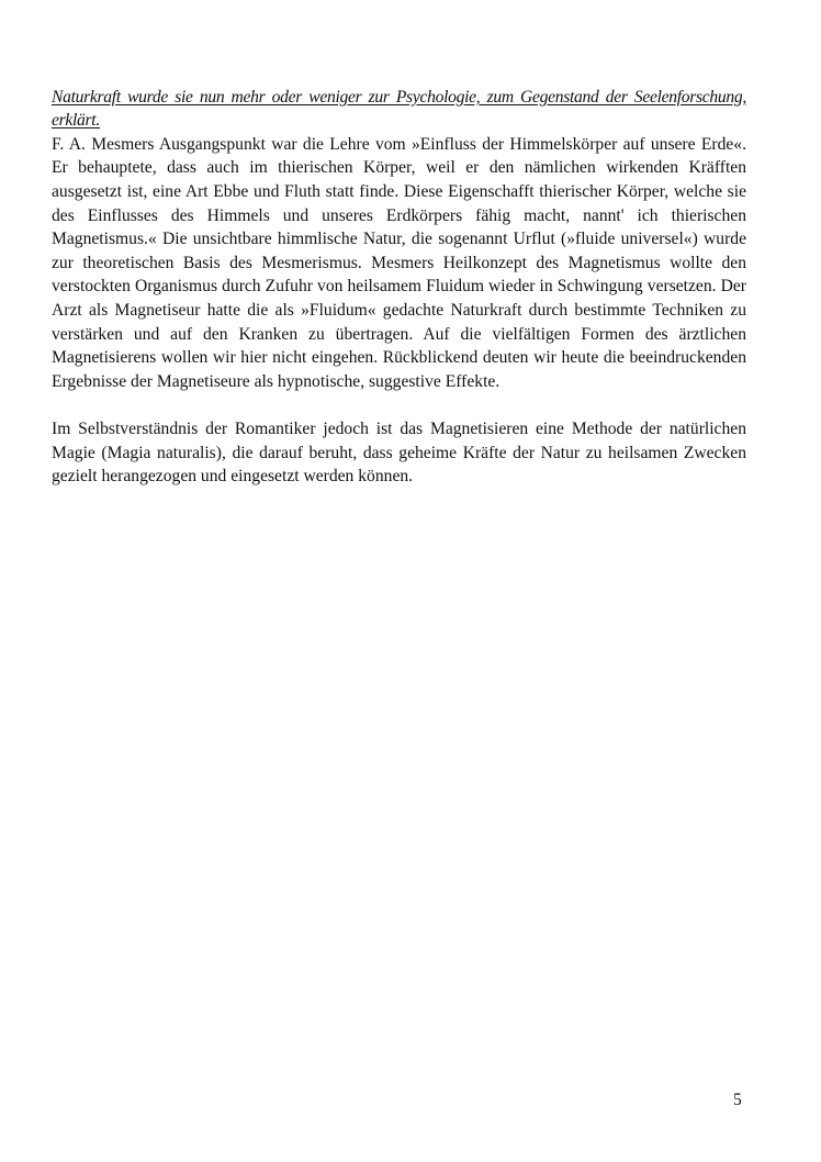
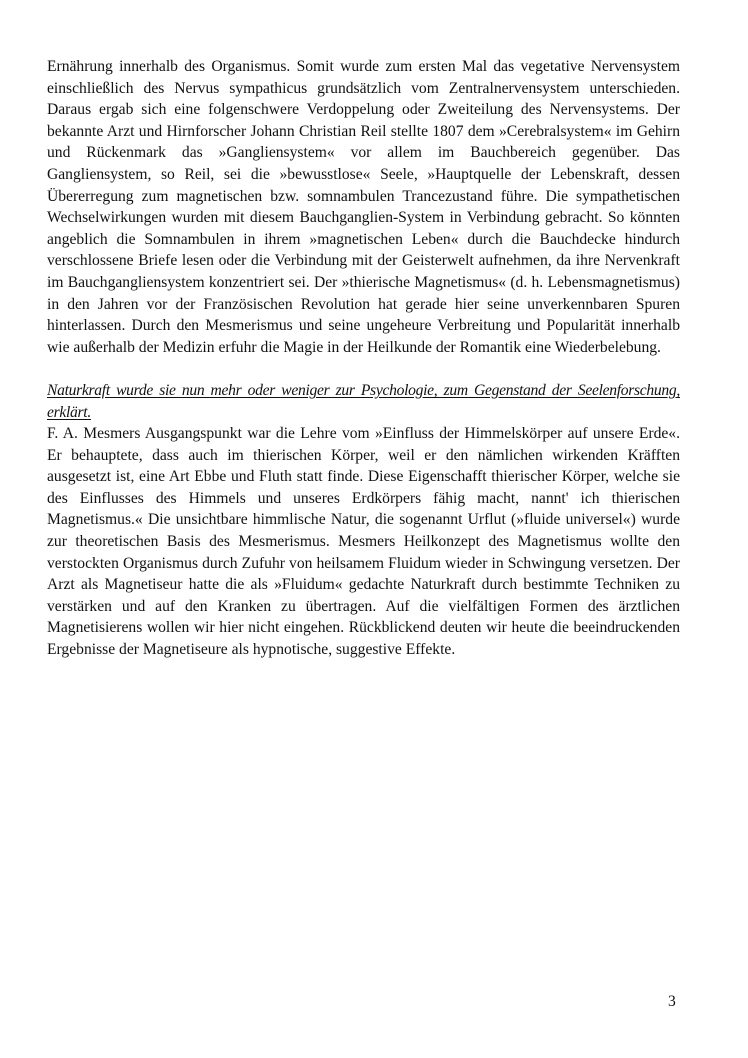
+ Ernährung innerhalb des Organismus. Somit wurde zum ersten Mal das vegetative Nervensystem einschließlich des Nervus sympathicus grundsätzlich vom Zentralnervensystem unterschieden. Daraus ergab sich eine folgenschwere Verdoppelung oder Zweiteilung des Nervensystems. Der bekannte Arzt und Hirnforscher Johann Christian Reil stellte 1807 dem »Cerebralsystem« im Gehirn und Rückenmark das »Gangliensystem« vor allem im Bauchbereich gegenüber. Das Gangliensystem, so Reil, sei die »bewusstlose« Seele, »Hauptquelle der Lebenskraft, dessen Übererregung zum magnetischen bzw. somnambulen Trancezustand führe. Die sympathetischen Wechselwirkungen wurden mit diesem Bauchganglien-System in Ver­bindung gebracht. So könnten angeblich die Somnambulen in ihrem »magnetischen Leben« durch die Bauchdecke hindurch verschlossene Briefe lesen oder die Verbindung mit der Geisterwelt aufnehmen, da ihre Nervenkraft im Bauchgangliensystem konzentriert sei. Der »thierische Magnetismus« (d. h. Lebensmagnetismus) in den Jahren vor der Französischen Revolution hat gerade hier seine unverkennbaren Spuren hinterlassen. Durch den Mesmerismus und seine ungeheure Verbreitung und Popularität innerhalb wie außerhalb der Medizin erfuhr die Magie in der Heilkunde der Romantik eine Wiederbelebung.
  Naturkraft wurde sie nun mehr oder weniger zur Psychologie, zum Gegenstand der Seelenforschung, erklärt.
  F. A. Mesmers Ausgangspunkt war die Lehre vom »Einfluss der Himmelskörper auf unsere Erde«. Er behauptete, dass auch im thierischen Körper, weil er den nämlichen wirkenden Kräfften ausgesetzt ist, eine Art Ebbe und Fluth statt finde. Diese Eigenschafft thierischer Körper, welche sie des Einflusses des Himmels und unseres Erdkörpers fähig macht, nannt' ich thierischen Magnetismus.« Die unsichtbare himmlische Natur, die sogenannt Urflut (»fluide universel«) wurde zur theoretischen Basis des Mesmerismus. Mesmers Heilkonzept des Magnetismus wollte den verstockten Organismus durch Zufuhr von heilsamem Fluidum wieder in Schwingung versetzen. Der Arzt als Magnetiseur hatte die als »Fluidum« gedachte Naturkraft durch bestimmte Techniken zu verstärken und auf den Kranken zu übertragen. Auf die vielfältigen Formen des ärztlichen Magnetisierens wollen wir hier nicht eingehen. Rückblickend deuten wir heute die beeindruckenden Ergebnisse der Magnetiseure als hypnoti­sche, suggestive Effekte.
- Im Selbstverständnis der Romantiker jedoch ist das Magnetisieren eine Methode der natürlichen Magie (Magia naturalis), die darauf beruht, dass geheime Kräfte der Natur zu heilsamen Zwecken gezielt herangezogen und eingesetzt werden können.
- 5
+ 3
